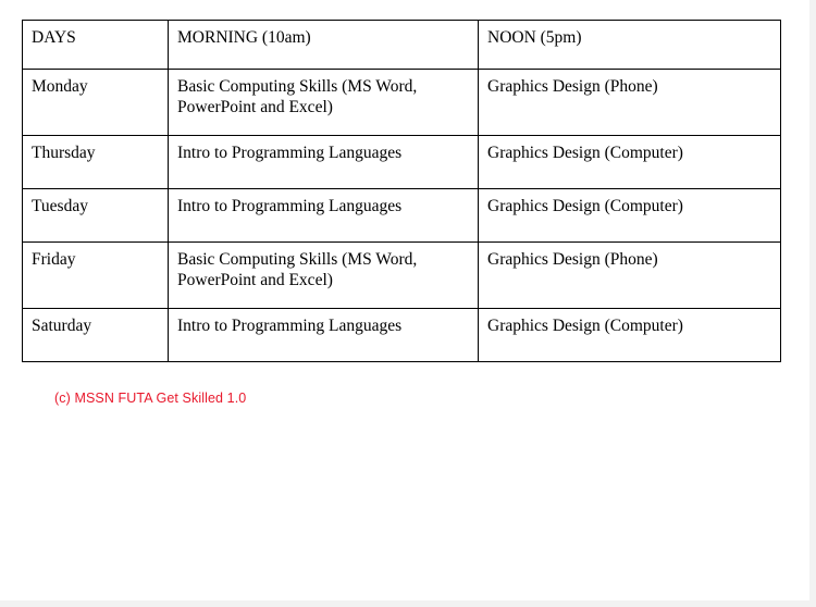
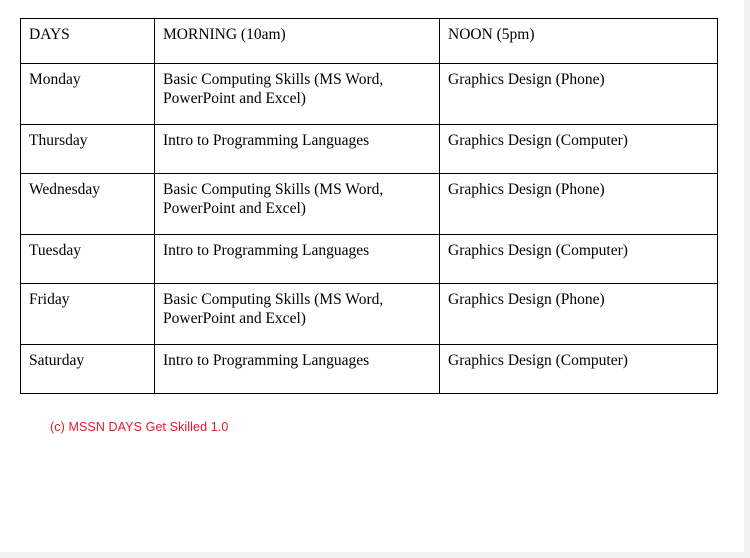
  DAYS	MORNING (10am)	NOON (5pm)
  Monday	Basic Computing Skills (MS Word, PowerPoint and Excel)	Graphics Design (Phone)
  Thursday	Intro to Programming Languages	Graphics Design (Computer)
+ Wednesday	Basic Computing Skills (MS Word, PowerPoint and Excel)	Graphics Design (Phone)
  Tuesday	Intro to Programming Languages	Graphics Design (Computer)
  Friday	Basic Computing Skills (MS Word, PowerPoint and Excel)	Graphics Design (Phone)
  Saturday	Intro to Programming Languages	Graphics Design (Computer)
- (c) MSSN FUTA Get Skilled 1.0
+ (c) MSSN DAYS Get Skilled 1.0
